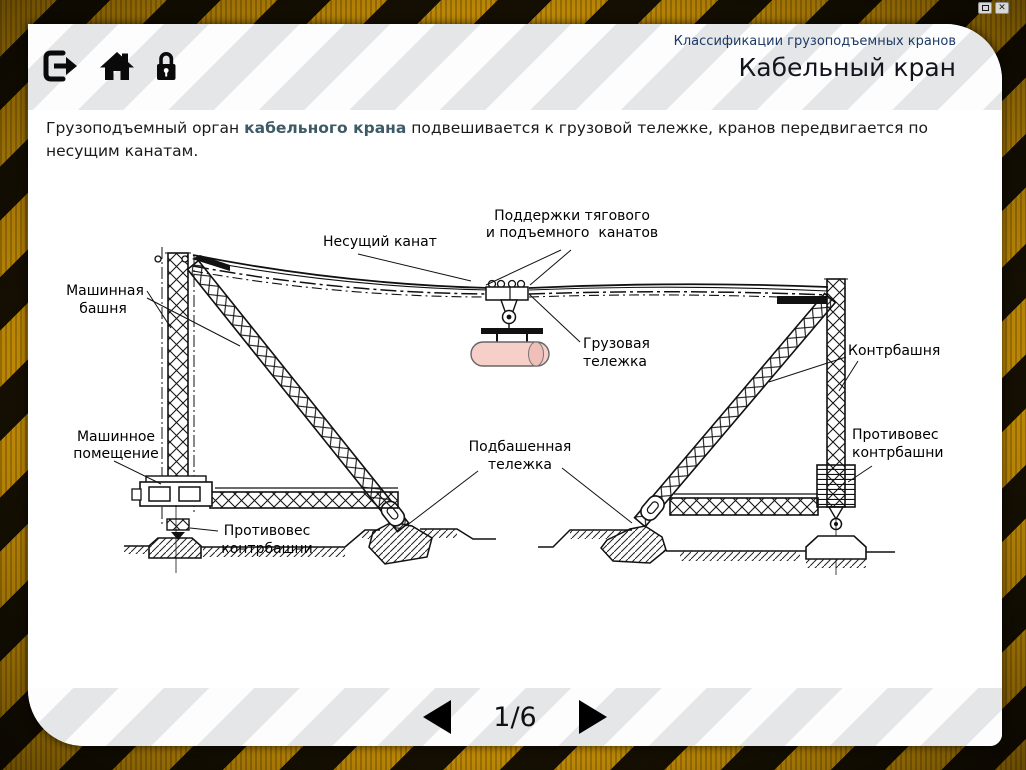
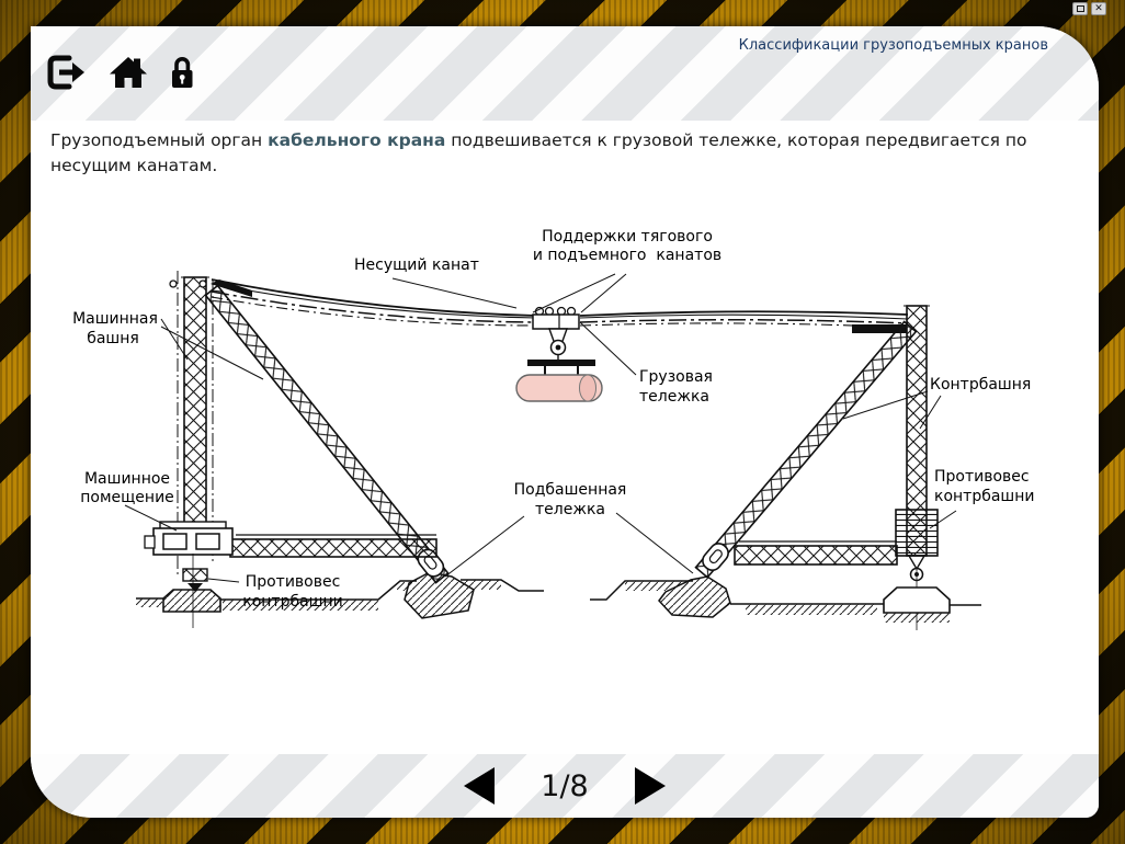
  ✕
  Классификации грузоподъемных кранов
- Кабельный кран
- Грузоподъемный орган кабельного крана подвешивается к грузовой тележке, кранов передвигается по несущим канатам.
+ Грузоподъемный орган кабельного крана подвешивается к грузовой тележке, которая передвигается по несущим канатам.
  Несущий канат
  Поддержки тягового
  и подъемного канатов
  Грузовая
  тележка
  Машинная
  башня
  Машинное
  помещение
  Противовес
  контрбашни
  Подбашенная
  тележка
  Контрбашня
  Противовес
  контрбашни
- 1/6
+ 1/8
